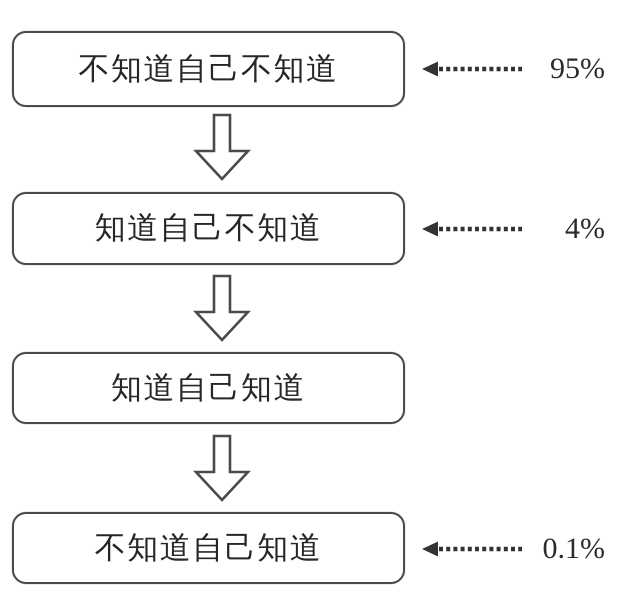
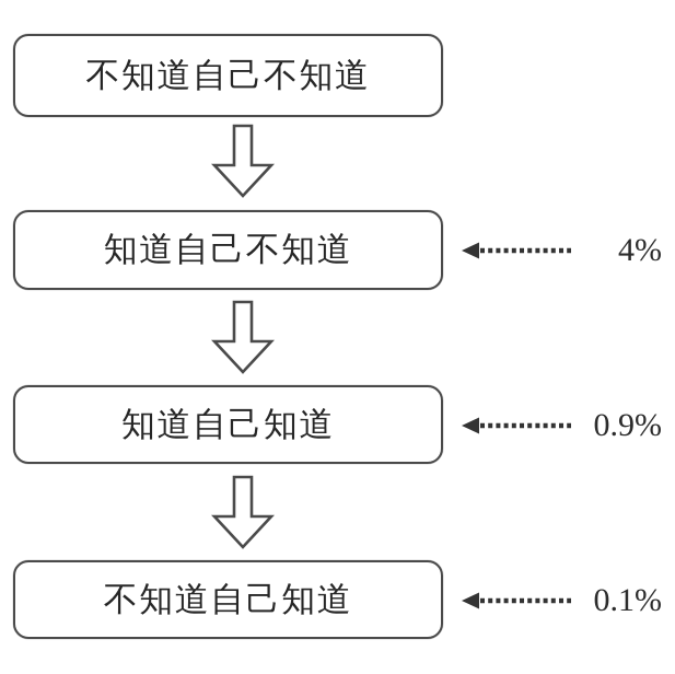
  不知道自己不知道
- 95%
  知道自己不知道
  4%
  知道自己知道
+ 0.9%
  不知道自己知道
  0.1%
